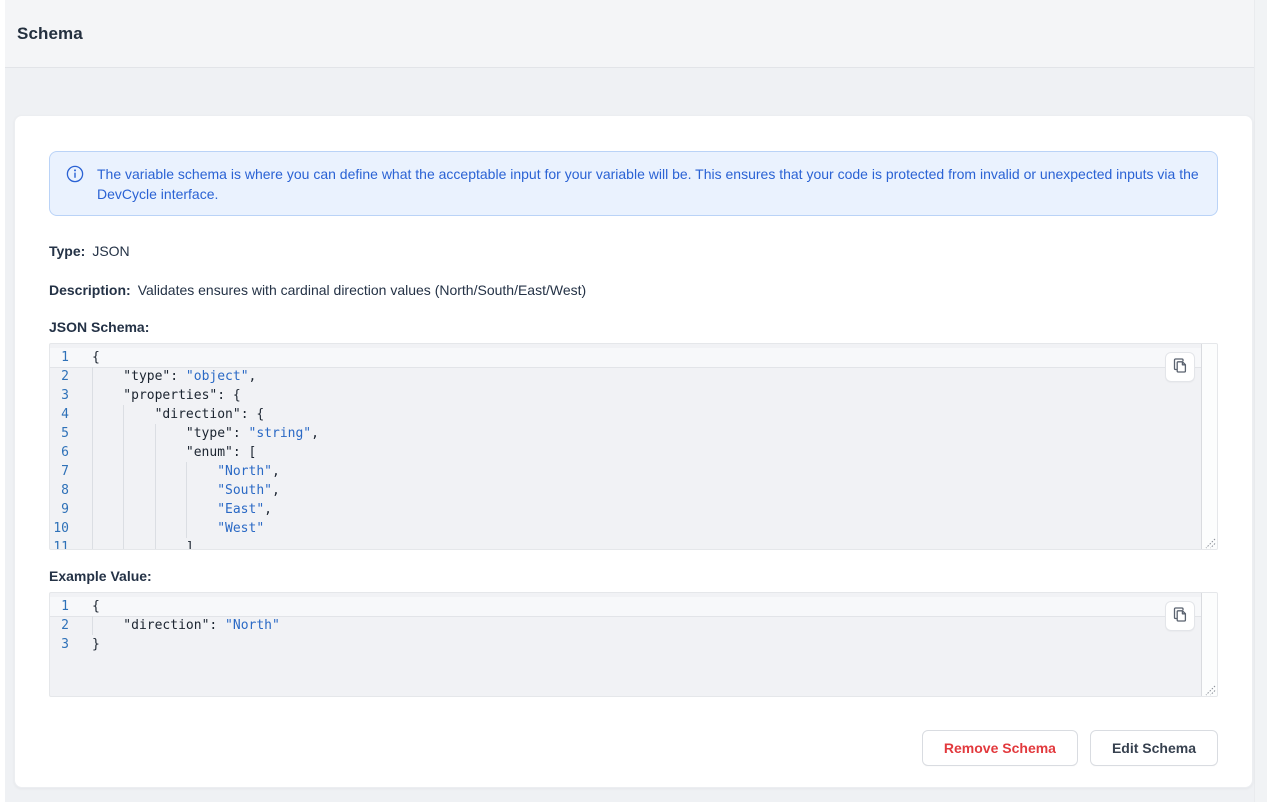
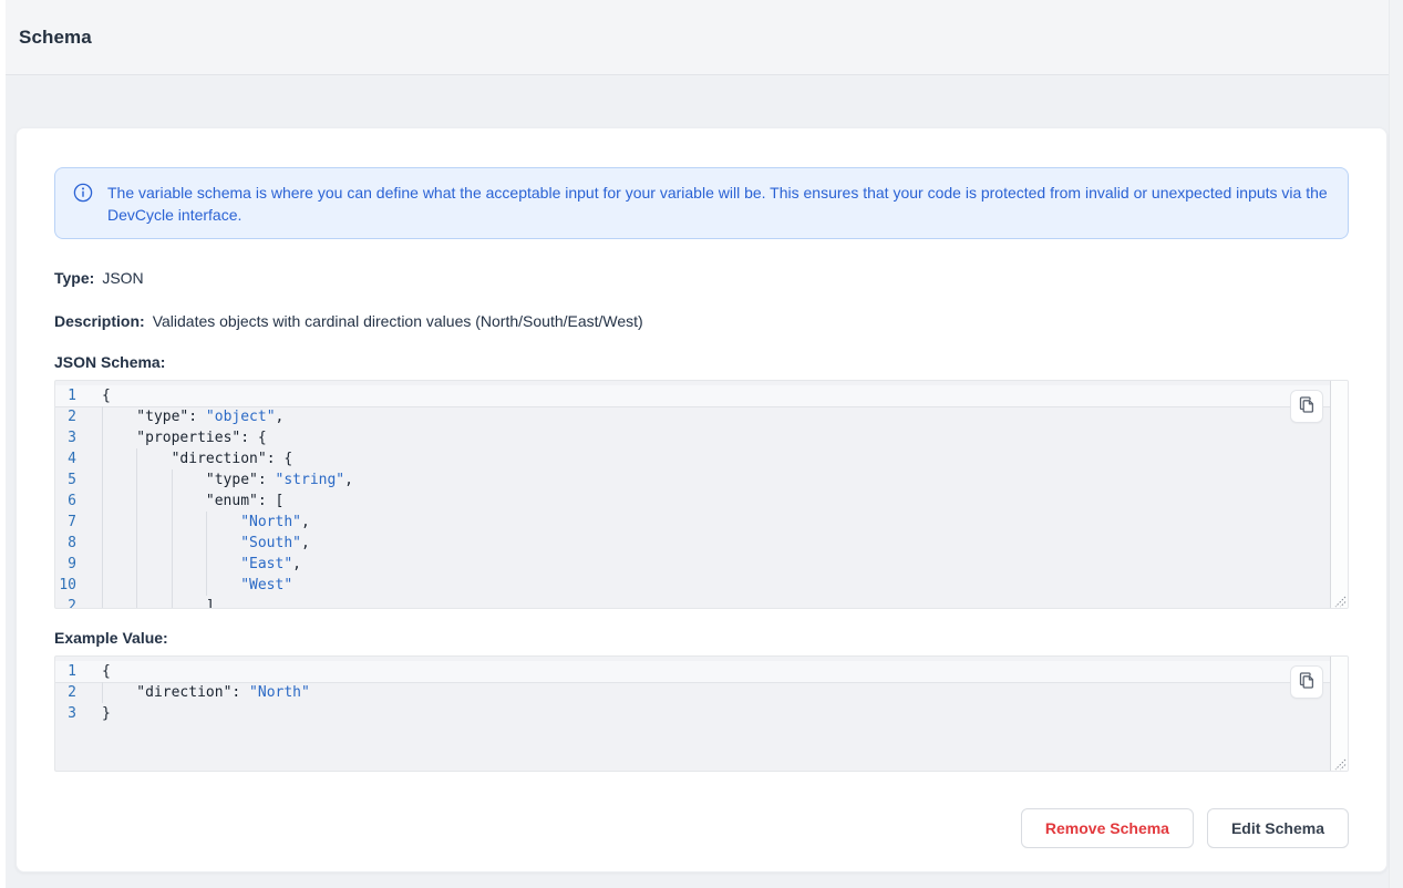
  Schema
  The variable schema is where you can define what the acceptable input for your variable will be. This ensures that your code is protected from invalid or unexpected inputs via the DevCycle interface.
  Type: JSON
- Description: Validates ensures with cardinal direction values (North/South/East/West)
+ Description: Validates objects with cardinal direction values (North/South/East/West)
  JSON Schema:
  1 {
  2 "type": "object",
  3 "properties": {
  4 "direction": {
  5 "type": "string",
  6 "enum": [
  7 "North",
  8 "South",
  9 "East",
  10 "West"
- 11 ]
+ 2 ]
  Example Value:
  1 {
  2 "direction": "North"
  3 }
  Remove Schema
  Edit Schema
